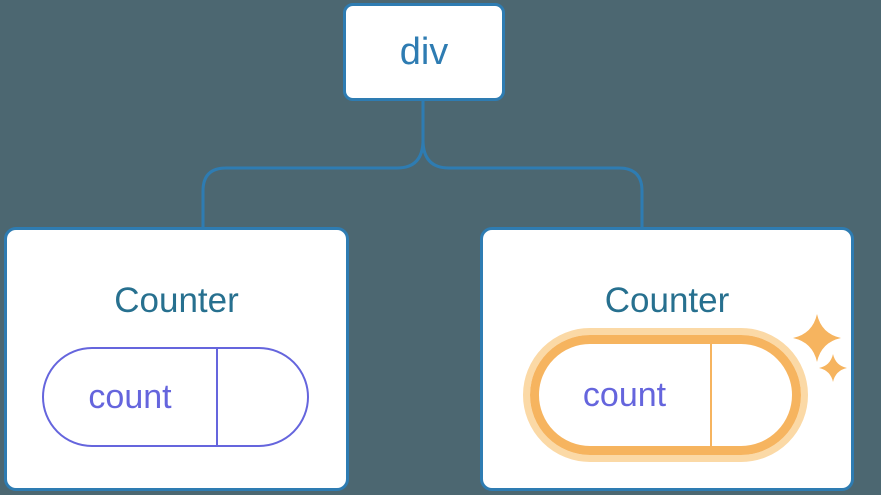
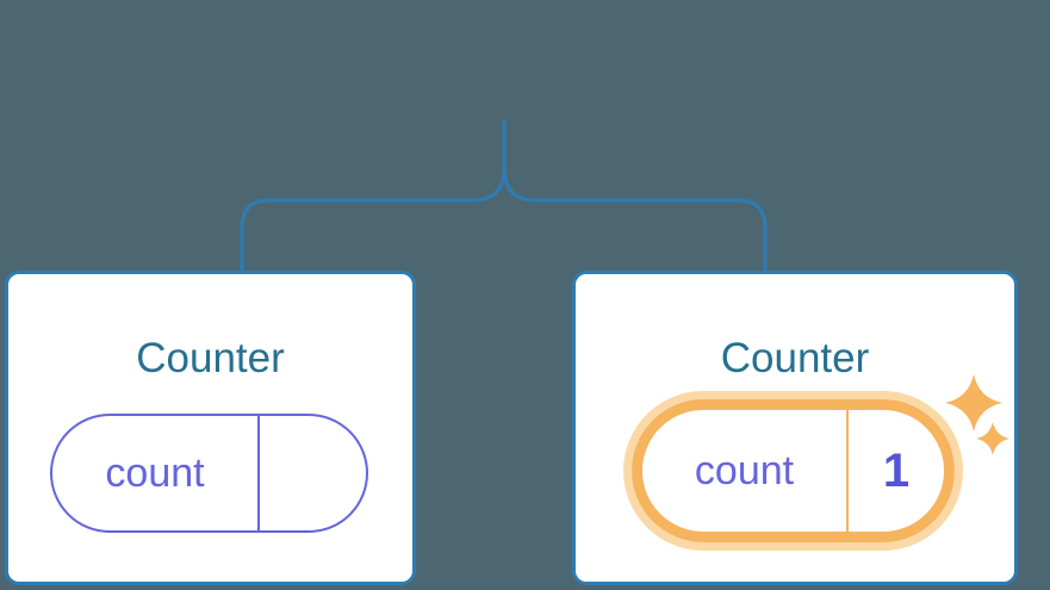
- div
  Counter
  count
  Counter
  count
+ 1
